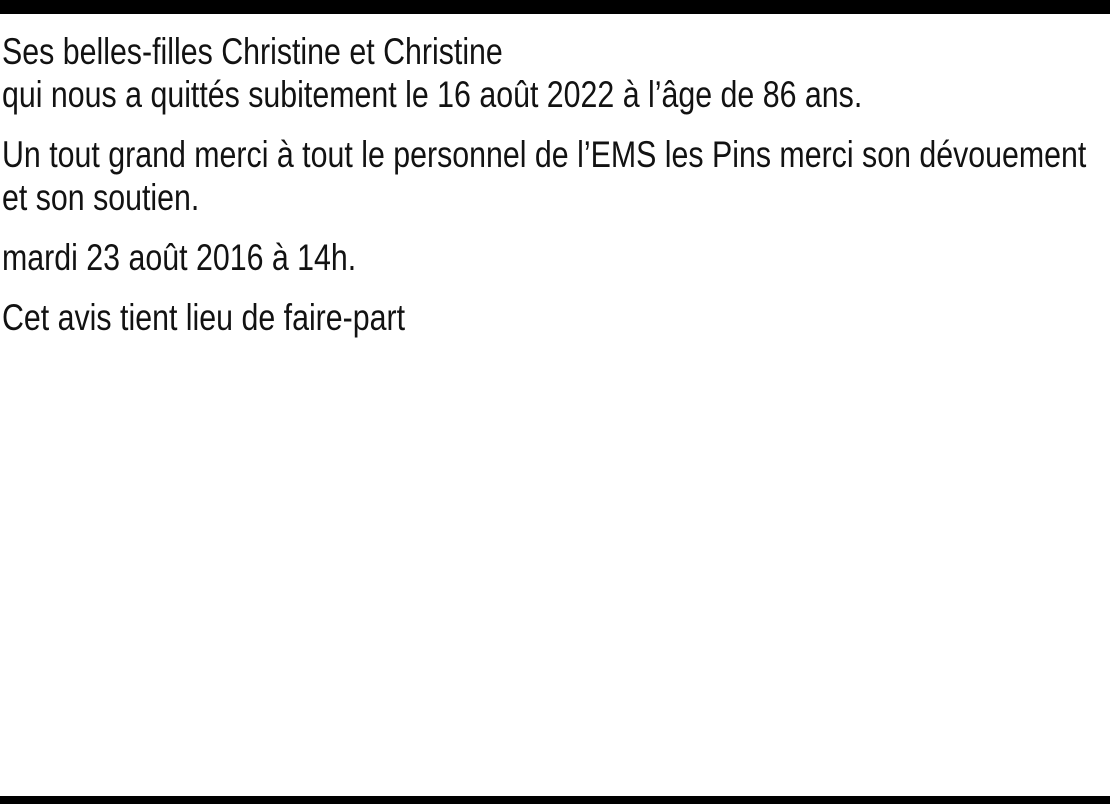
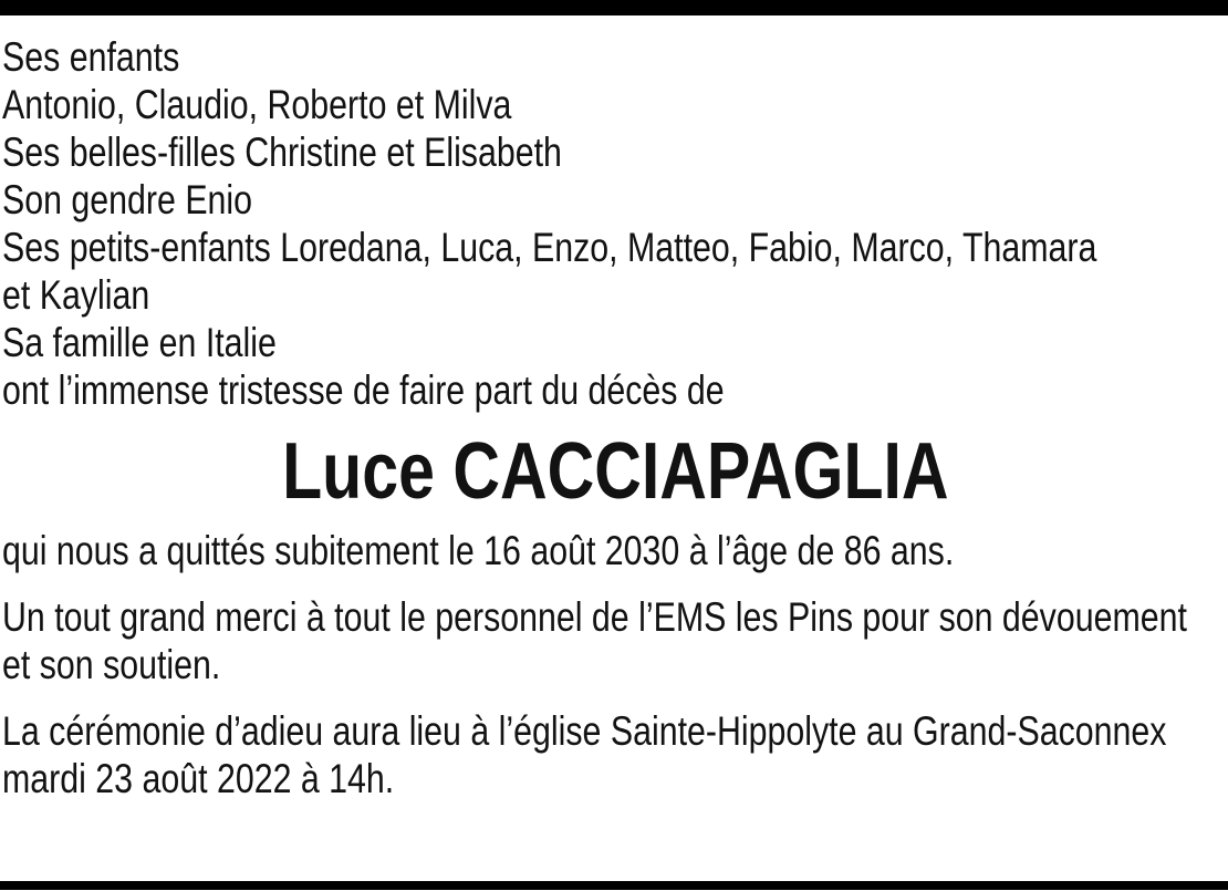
+ Ses enfants
+ Antonio, Claudio, Roberto et Milva
- Ses belles-filles Christine et Christine
+ Ses belles-filles Christine et Elisabeth
+ Son gendre Enio
+ Ses petits-enfants Loredana, Luca, Enzo, Matteo, Fabio, Marco, Thamara
+ et Kaylian
+ Sa famille en Italie
+ ont l’immense tristesse de faire part du décès de
+ Luce CACCIAPAGLIA
- qui nous a quittés subitement le 16 août 2022 à l’âge de 86 ans.
+ qui nous a quittés subitement le 16 août 2030 à l’âge de 86 ans.
- Un tout grand merci à tout le personnel de l’EMS les Pins merci son dévouement
+ Un tout grand merci à tout le personnel de l’EMS les Pins pour son dévouement
  et son soutien.
+ La cérémonie d’adieu aura lieu à l’église Sainte-Hippolyte au Grand-Saconnex
- mardi 23 août 2016 à 14h.
+ mardi 23 août 2022 à 14h.
- Cet avis tient lieu de faire-part
